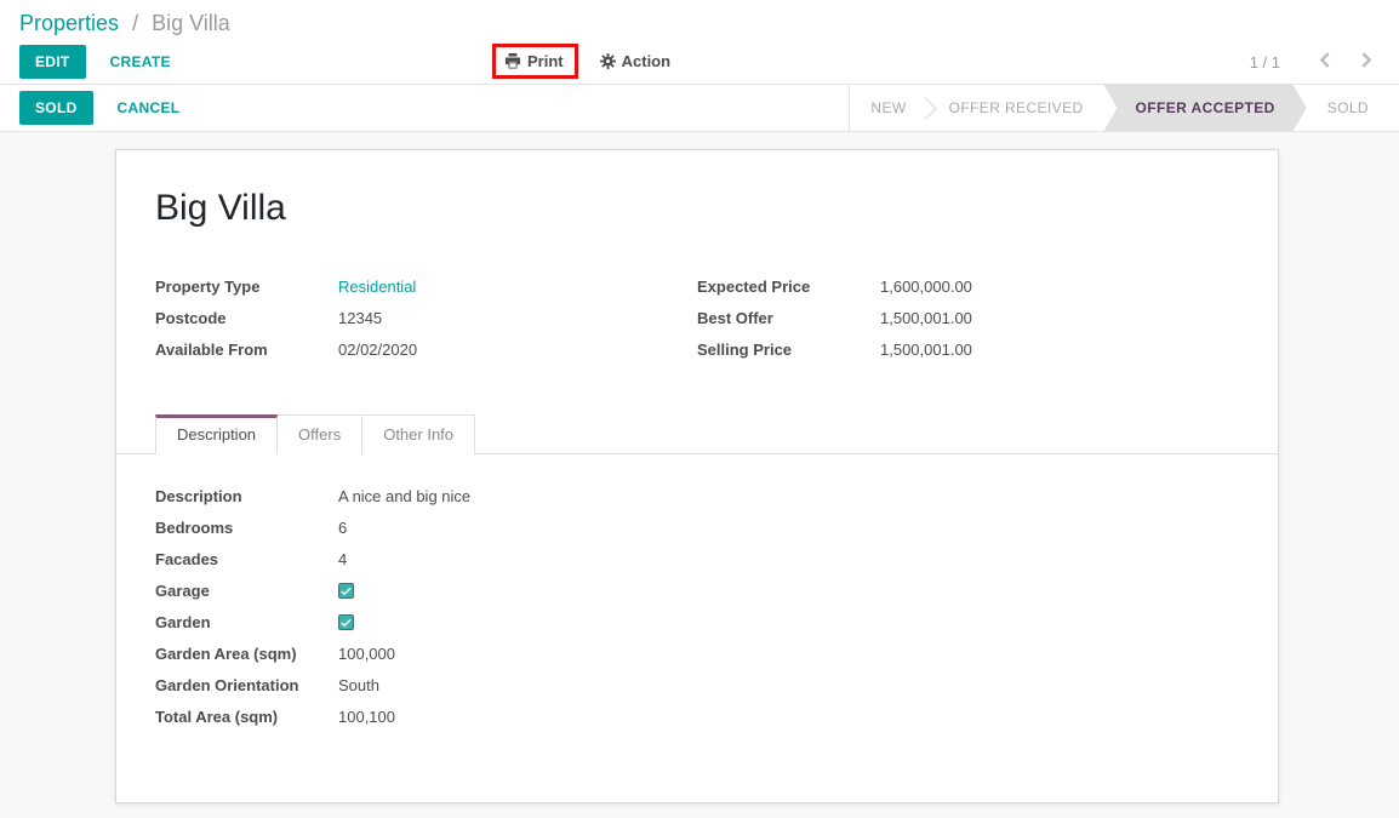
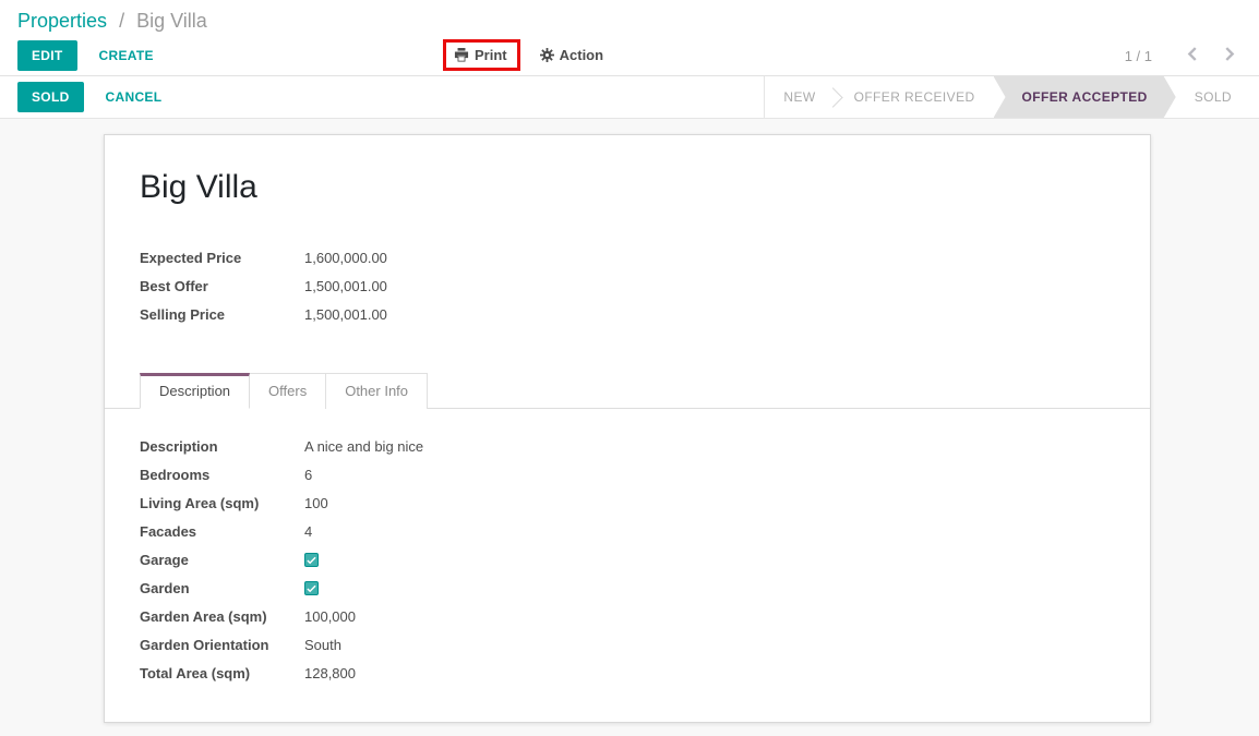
  Properties / Big Villa
  EDIT
  CREATE
  Print
  Action
  1 / 1
  SOLD
  CANCEL
  NEW
  OFFER RECEIVED
  OFFER ACCEPTED
  SOLD
  Big Villa
- Property Type
- Residential
- Postcode
- 12345
- Available From
- 02/02/2020
  Expected Price
  1,600,000.00
  Best Offer
  1,500,001.00
  Selling Price
  1,500,001.00
  Description
  Offers
  Other Info
  Description
  A nice and big nice
  Bedrooms
  6
+ Living Area (sqm)
+ 100
  Facades
  4
  Garage
  Garden
  Garden Area (sqm)
  100,000
  Garden Orientation
  South
  Total Area (sqm)
- 100,100
+ 128,800
